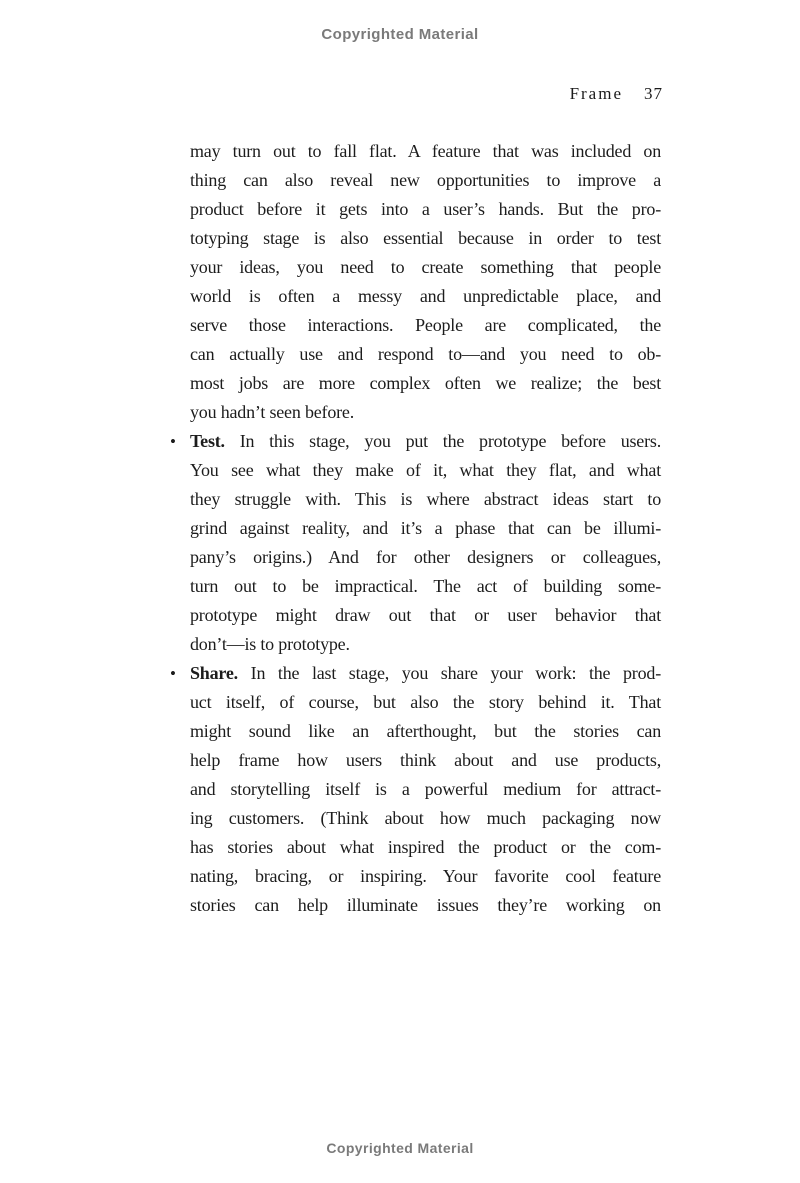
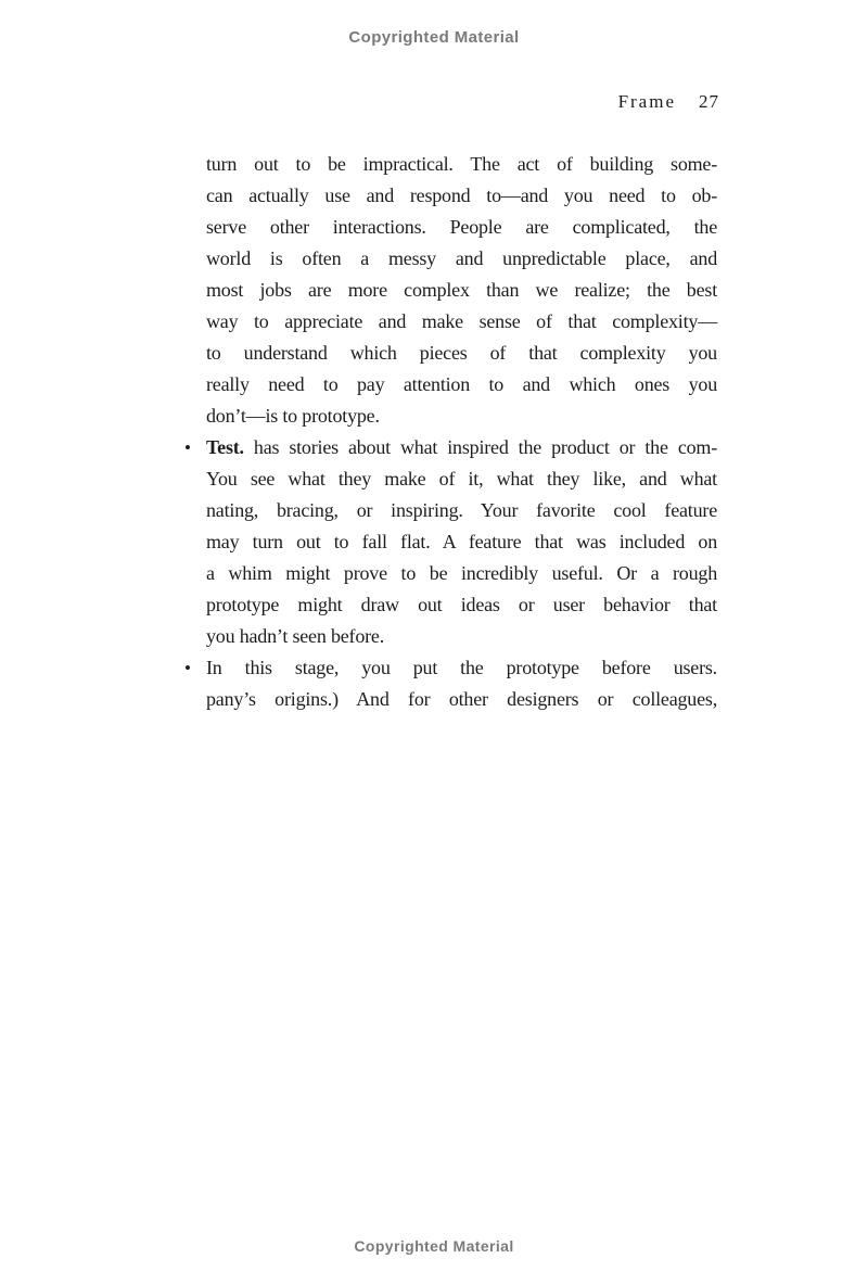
  Copyrighted Material
- Frame 37
+ Frame 27
- may turn out to fall flat. A feature that was included on
+ turn out to be impractical. The act of building some-
- thing can also reveal new opportunities to improve a
- product before it gets into a user’s hands. But the pro-
- totyping stage is also essential because in order to test
- your ideas, you need to create something that people
- world is often a messy and unpredictable place, and
+ can actually use and respond to—and you need to ob-
- serve those interactions. People are complicated, the
+ serve other interactions. People are complicated, the
- can actually use and respond to—and you need to ob-
+ world is often a messy and unpredictable place, and
- most jobs are more complex often we realize; the best
+ most jobs are more complex than we realize; the best
+ way to appreciate and make sense of that complexity—
+ to understand which pieces of that complexity you
+ really need to pay attention to and which ones you
- you hadn’t seen before.
+ don’t—is to prototype.
  •
- Test. In this stage, you put the prototype before users.
+ Test. has stories about what inspired the product or the com-
- You see what they make of it, what they flat, and what
+ You see what they make of it, what they like, and what
- they struggle with. This is where abstract ideas start to
- grind against reality, and it’s a phase that can be illumi-
- pany’s origins.) And for other designers or colleagues,
+ nating, bracing, or inspiring. Your favorite cool feature
- turn out to be impractical. The act of building some-
+ may turn out to fall flat. A feature that was included on
+ a whim might prove to be incredibly useful. Or a rough
- prototype might draw out that or user behavior that
+ prototype might draw out ideas or user behavior that
- don’t—is to prototype.
+ you hadn’t seen before.
  •
- Share. In the last stage, you share your work: the prod-
- uct itself, of course, but also the story behind it. That
- might sound like an afterthought, but the stories can
- help frame how users think about and use products,
- and storytelling itself is a powerful medium for attract-
- ing customers. (Think about how much packaging now
- has stories about what inspired the product or the com-
+ In this stage, you put the prototype before users.
- nating, bracing, or inspiring. Your favorite cool feature
+ pany’s origins.) And for other designers or colleagues,
- stories can help illuminate issues they’re working on
  Copyrighted Material
